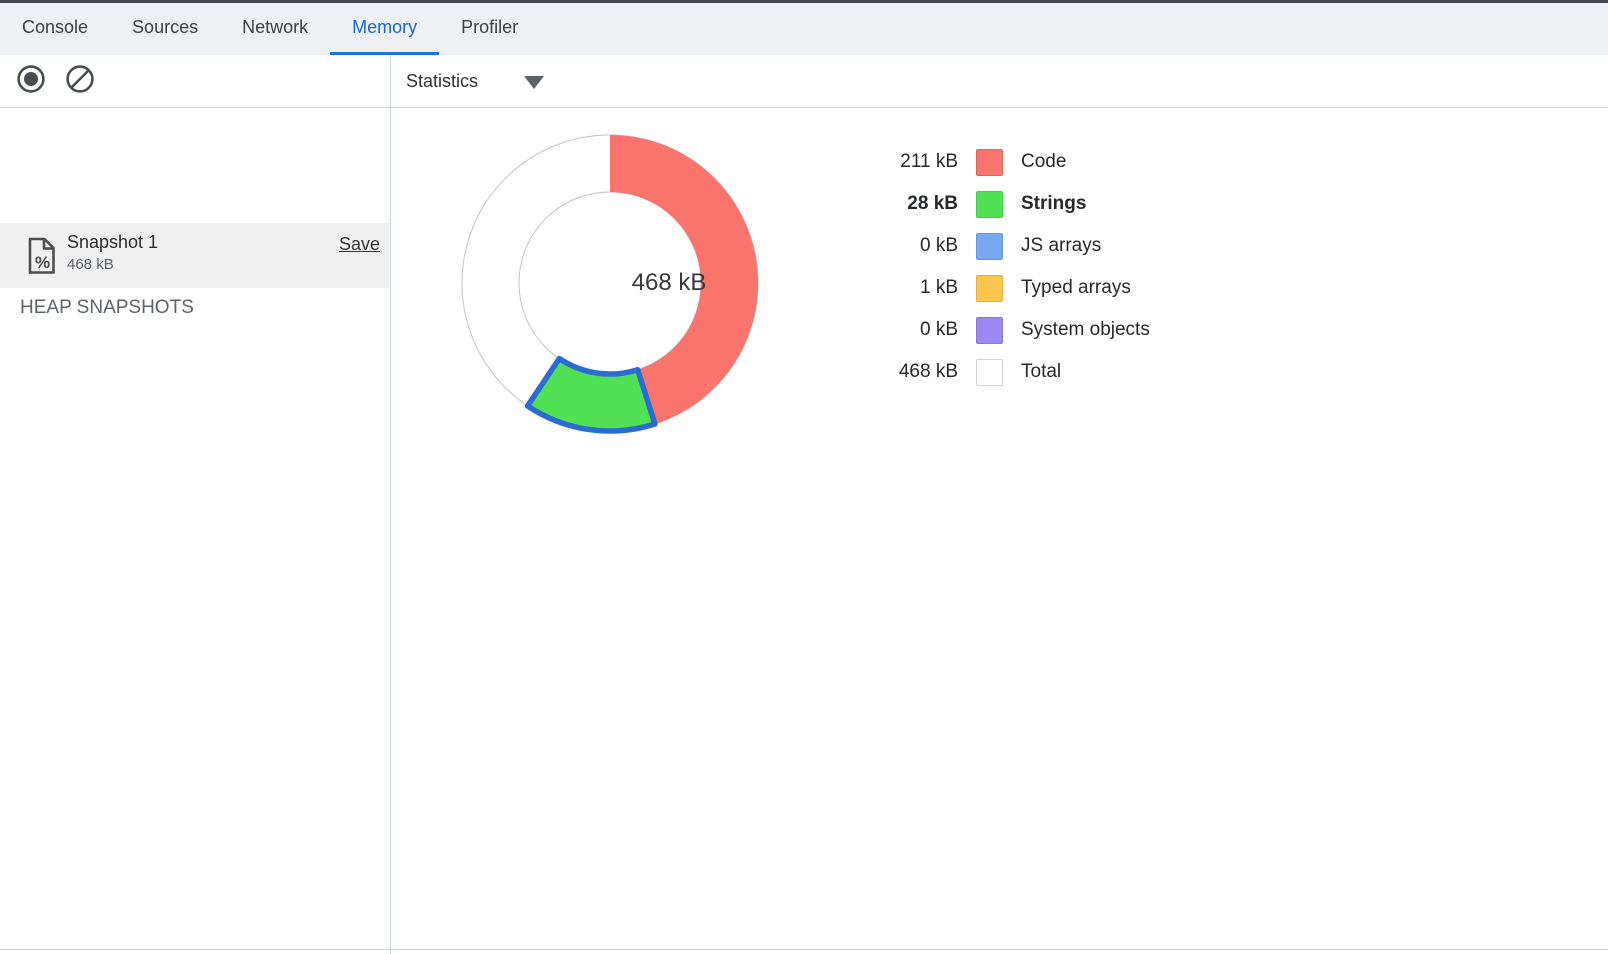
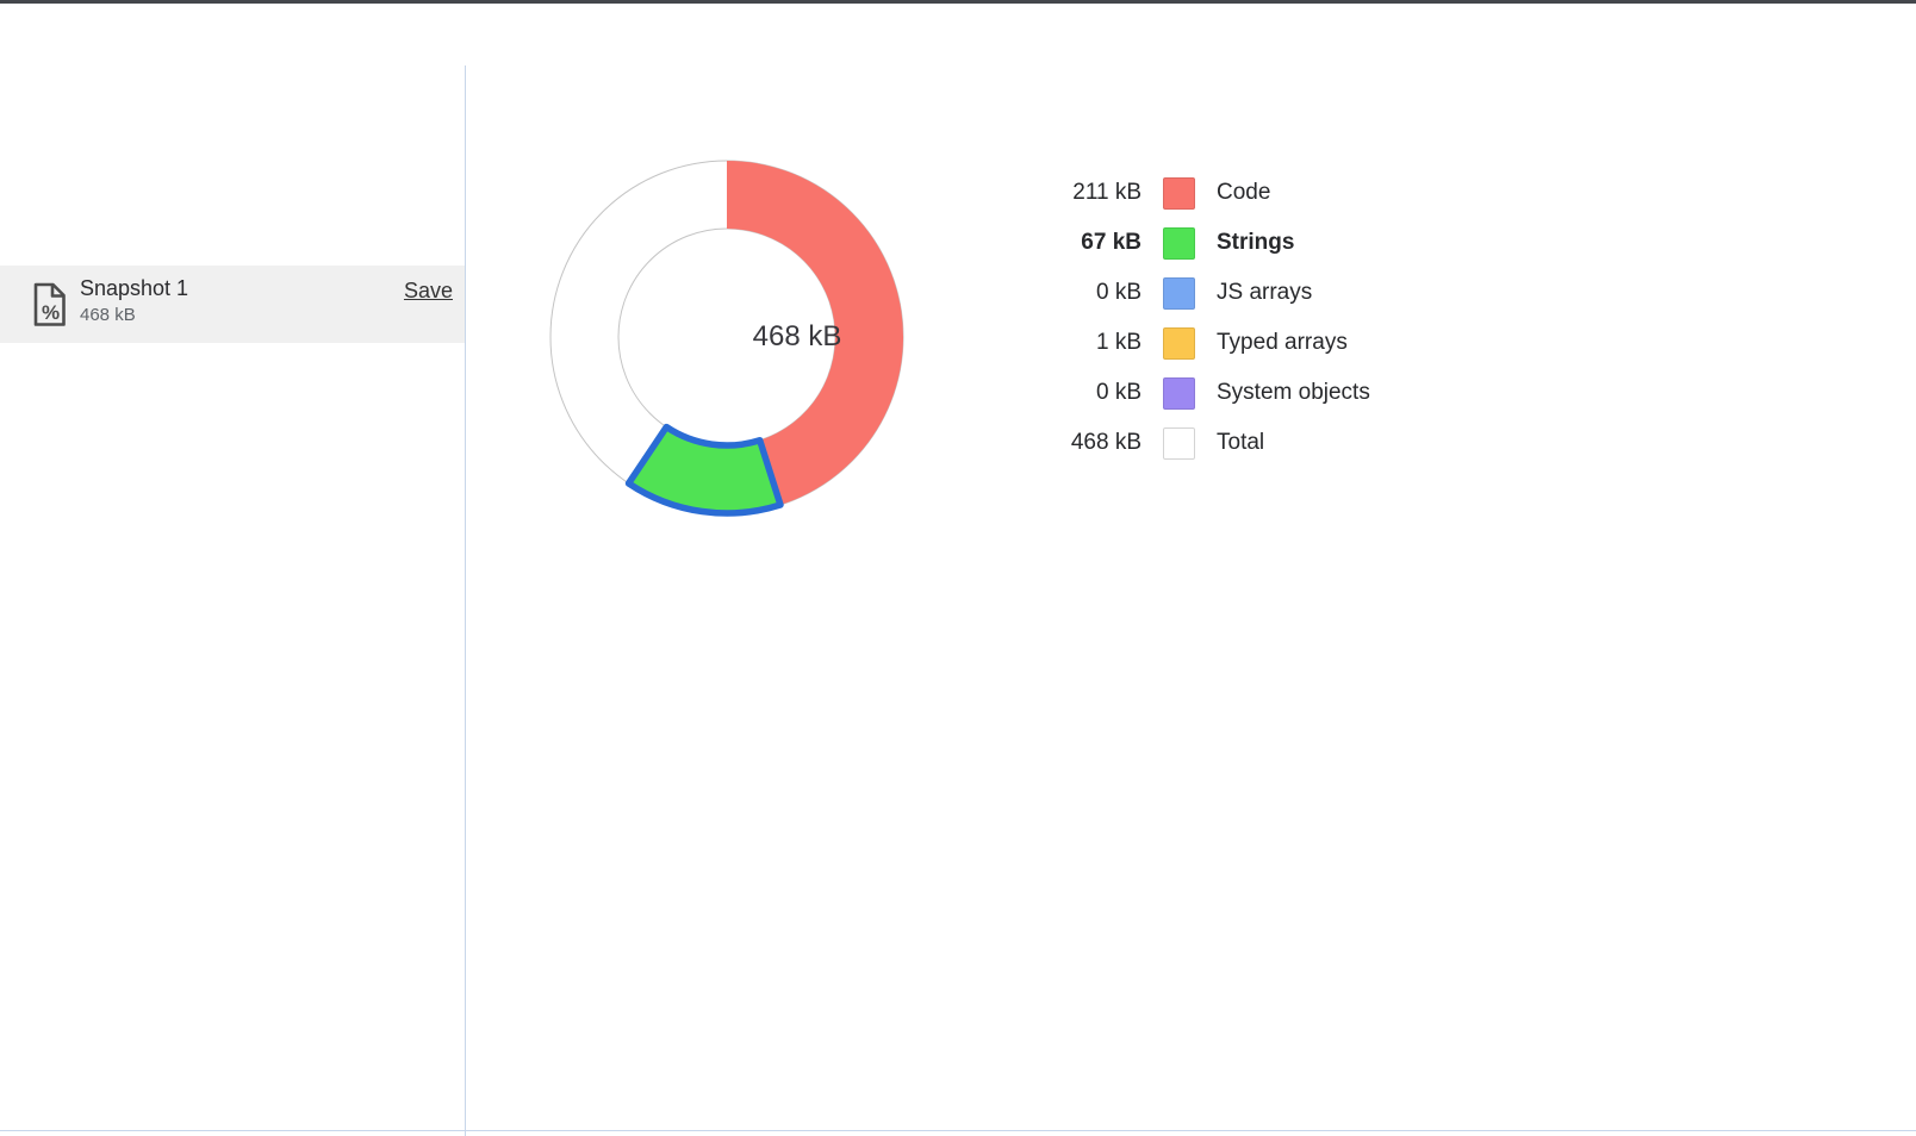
- Console
- Sources
- Network
- Memory
- Profiler
- Statistics
- HEAP SNAPSHOTS
  %
  Snapshot 1
  468 kB
  Save
  468 kB
  211 kB
  Code
- 28 kB
+ 67 kB
  Strings
  0 kB
  JS arrays
  1 kB
  Typed arrays
  0 kB
  System objects
  468 kB
  Total
